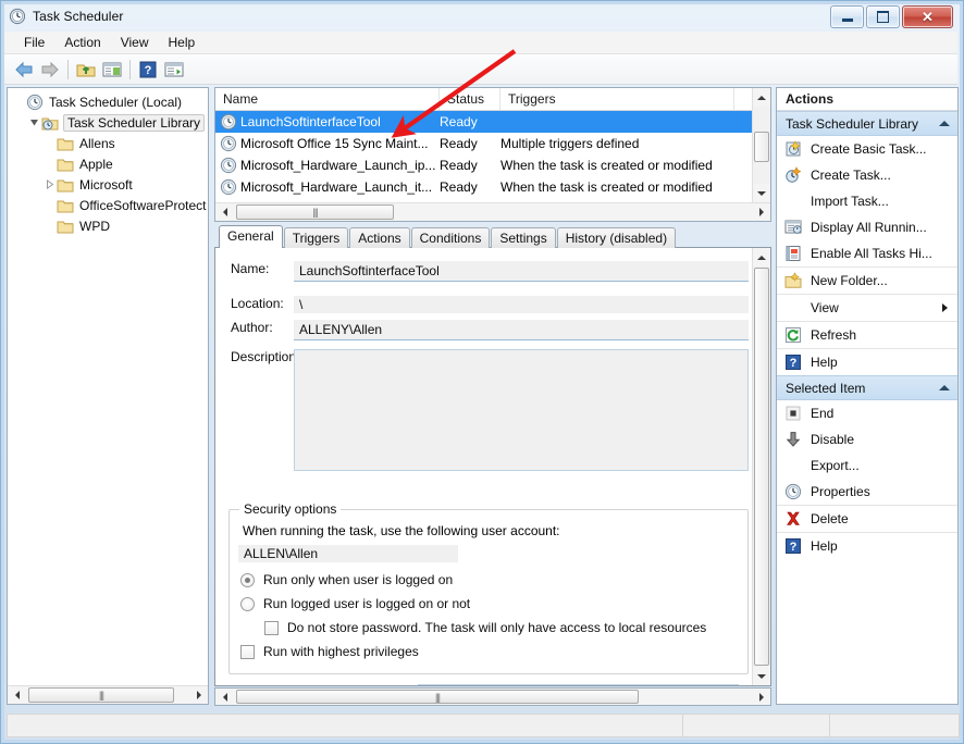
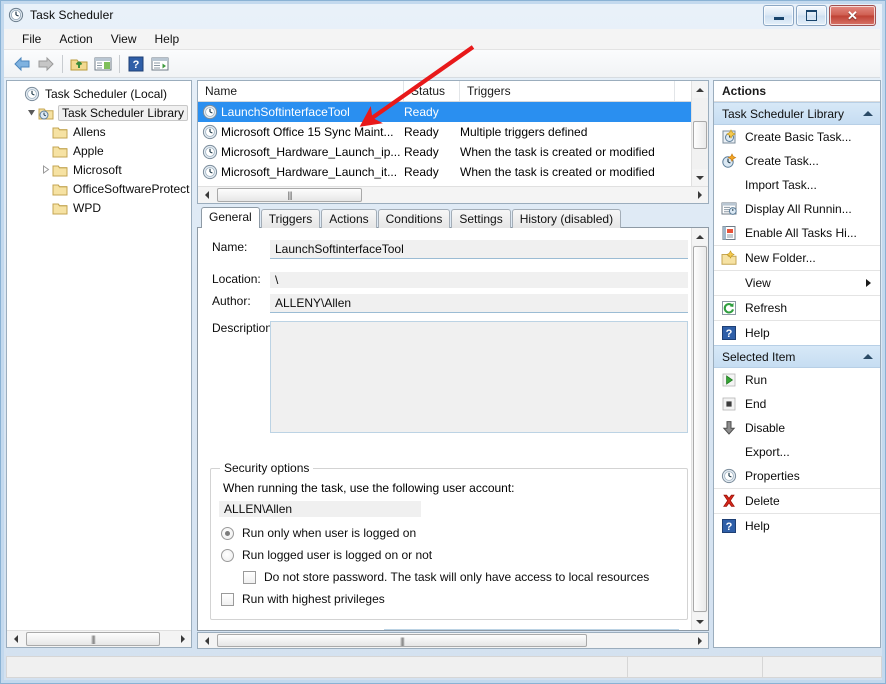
  Task Scheduler
  ✕
  File
  Action
  View
  Help
  ?
  Task Scheduler (Local)
  Task Scheduler Library
  Allens
  Apple
  Microsoft
  OfficeSoftwareProtect
  WPD
  |||
  Name
  Status
  Triggers
  LaunchSoftinterfaceTool
  Ready
  Microsoft Office 15 Sync Maint...
  Ready
  Multiple triggers defined
  Microsoft_Hardware_Launch_ip...
  Ready
  When the task is created or modified
  Microsoft_Hardware_Launch_it...
  Ready
  When the task is created or modified
  |||
  General
  Triggers
  Actions
  Conditions
  Settings
  History (disabled)
  Name:
  LaunchSoftinterfaceTool
  Location:
  \
  Author:
  ALLENY\Allen
  Description
  Security options
  When running the task, use the following user account:
  ALLEN\Allen
  Run only when user is logged on
  Run logged user is logged on or not
  Do not store password. The task will only have access to local resources
  Run with highest privileges
  |||
  Actions
  Task Scheduler Library
  Create Basic Task...
  Create Task...
  Import Task...
  Display All Runnin...
  Enable All Tasks Hi...
  New Folder...
  View
  Refresh
  ?
  Help
  Selected Item
+ Run
  End
  Disable
  Export...
  Properties
  Delete
  ?
  Help
